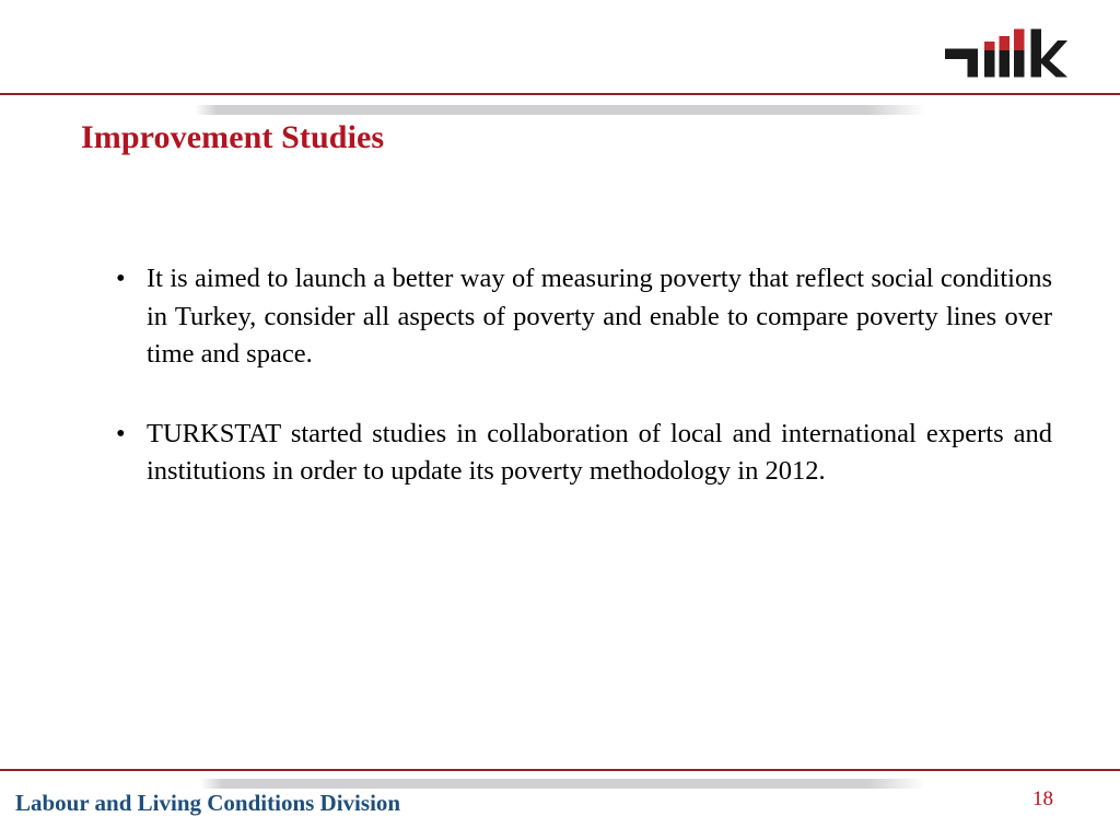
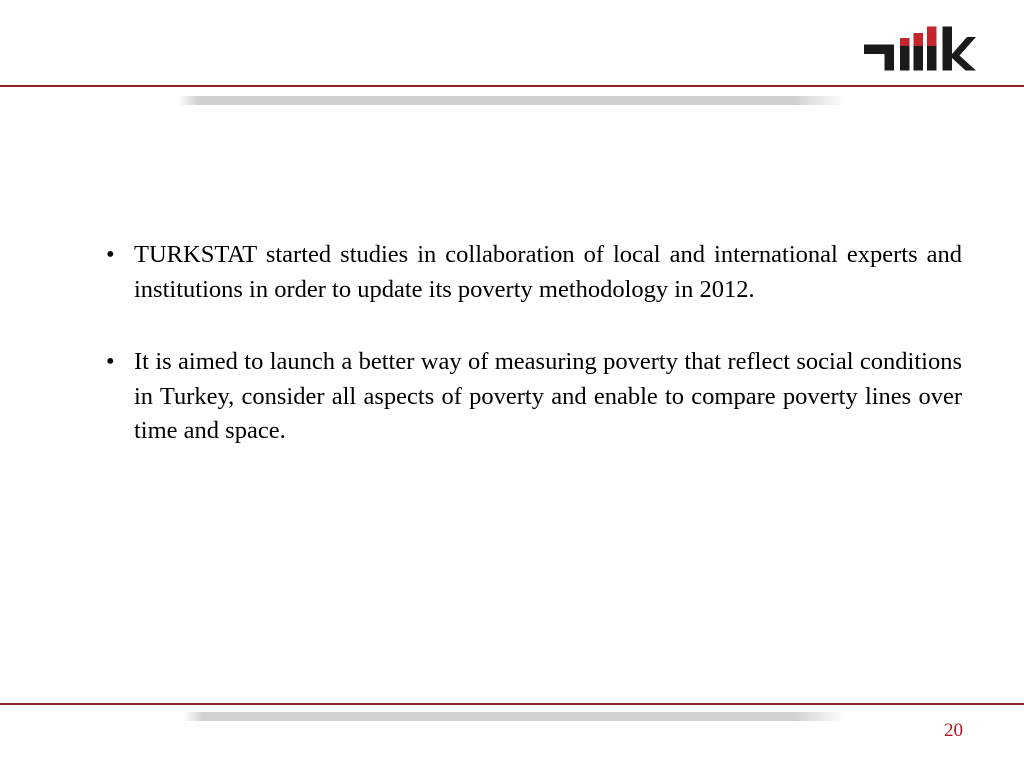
- Improvement Studies
  •
- It is aimed to launch a better way of measuring poverty that reflect social conditions in Turkey, consider all aspects of poverty and enable to compare poverty lines over time and space.
+ TURKSTAT started studies in collaboration of local and international experts and institutions in order to update its poverty methodology in 2012.
  •
- TURKSTAT started studies in collaboration of local and international experts and institutions in order to update its poverty methodology in 2012.
+ It is aimed to launch a better way of measuring poverty that reflect social conditions in Turkey, consider all aspects of poverty and enable to compare poverty lines over time and space.
- Labour and Living Conditions Division
- 18
+ 20
